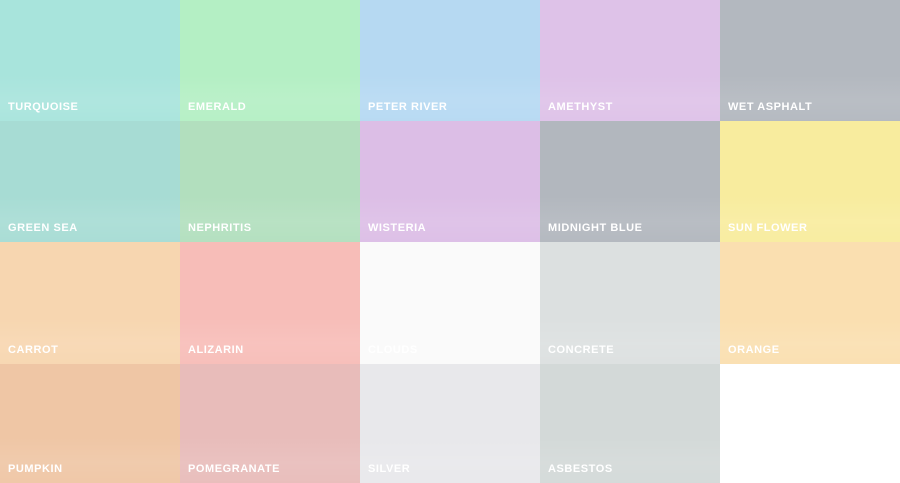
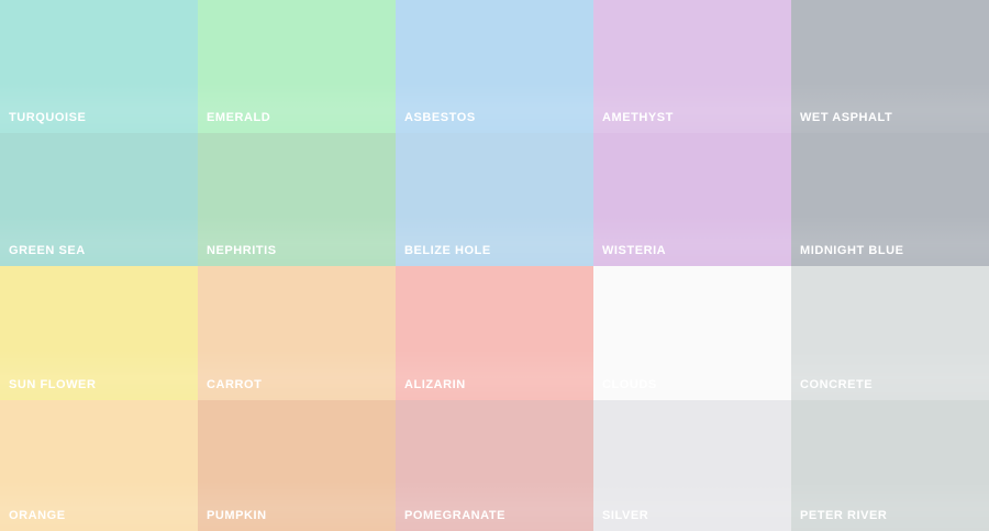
  TURQUOISE
  EMERALD
- PETER RIVER
+ ASBESTOS
  AMETHYST
  WET ASPHALT
  GREEN SEA
  NEPHRITIS
+ BELIZE HOLE
  WISTERIA
  MIDNIGHT BLUE
  SUN FLOWER
  CARROT
  ALIZARIN
  CONCRETE
  ORANGE
  PUMPKIN
  POMEGRANATE
- ASBESTOS
+ PETER RIVER
